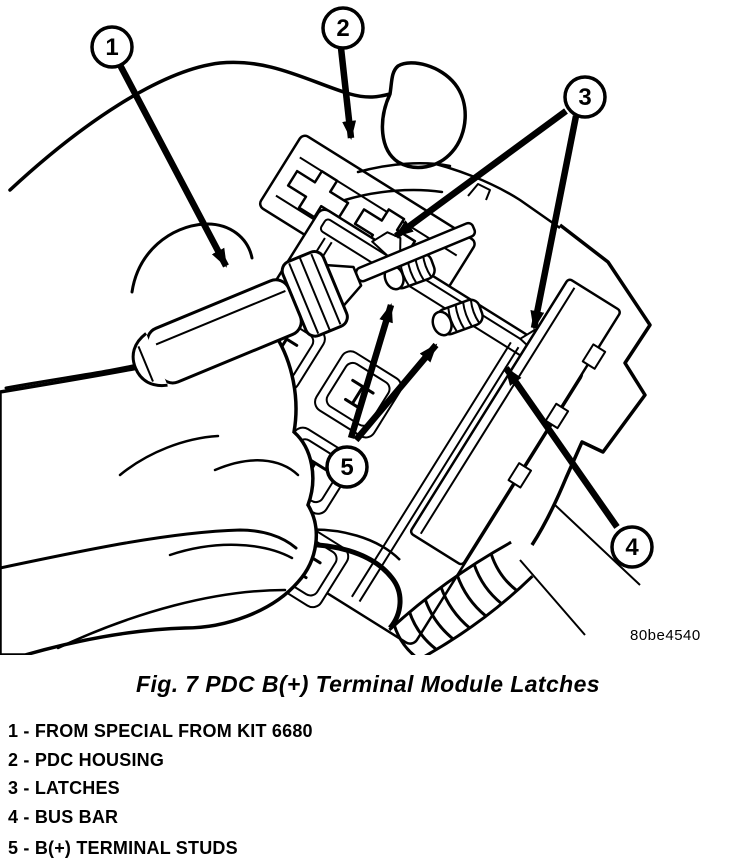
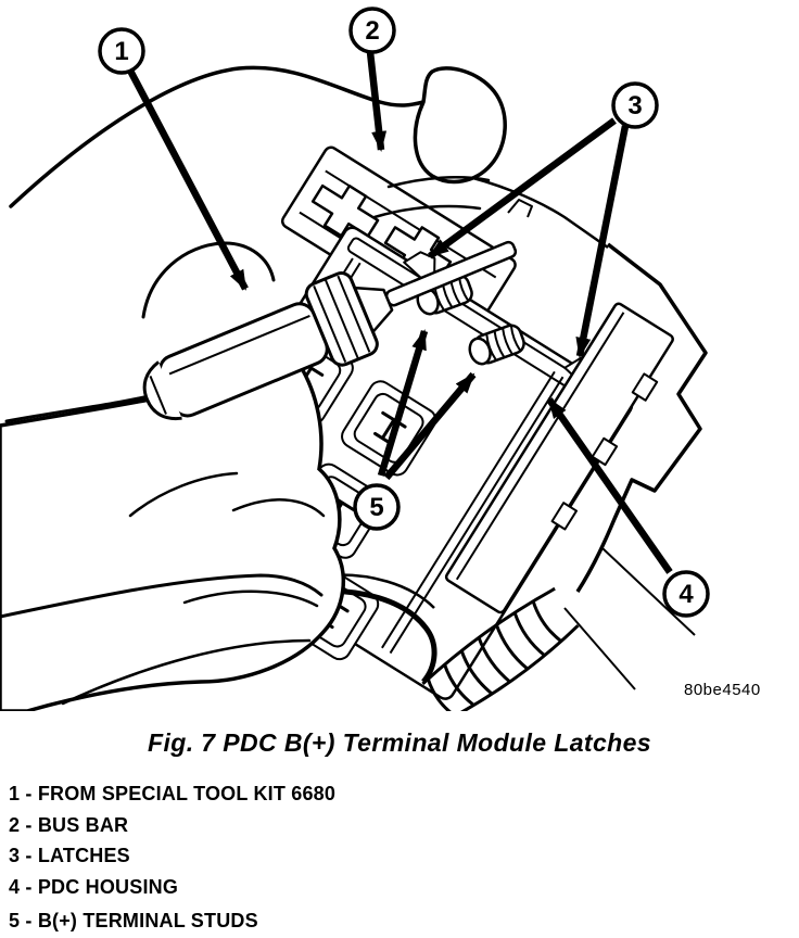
  1
  2
  3
  4
  5
  80be4540
  Fig. 7 PDC B(+) Terminal Module Latches
- 1 - FROM SPECIAL FROM KIT 6680
+ 1 - FROM SPECIAL TOOL KIT 6680
- 2 - PDC HOUSING
+ 2 - BUS BAR
  3 - LATCHES
- 4 - BUS BAR
+ 4 - PDC HOUSING
  5 - B(+) TERMINAL STUDS
